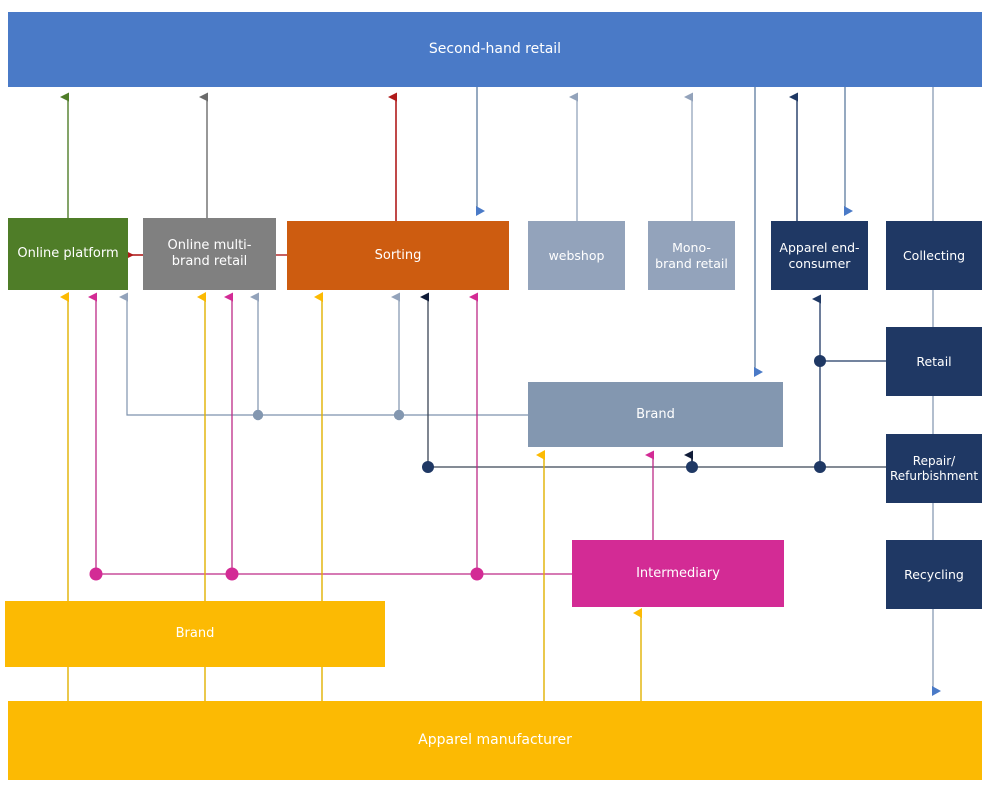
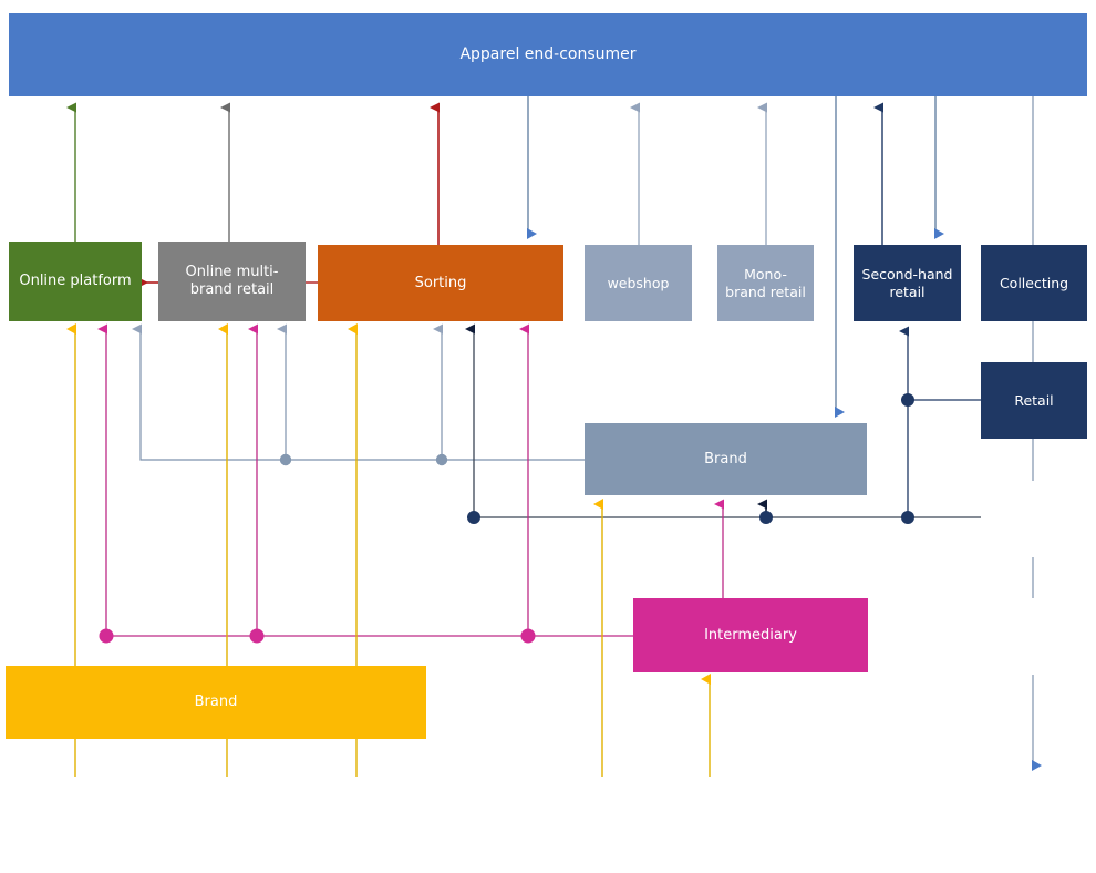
- Second-hand retail
+ Apparel end-consumer
  Online platform
  Online multi-brand retail
  Sorting
  webshop
  Mono-brand retail
- Apparel end-consumer
+ Second-hand retail
  Collecting
  Retail
  Brand
- Repair/ Refurbishment
  Intermediary
- Recycling
  Brand
- Apparel manufacturer
